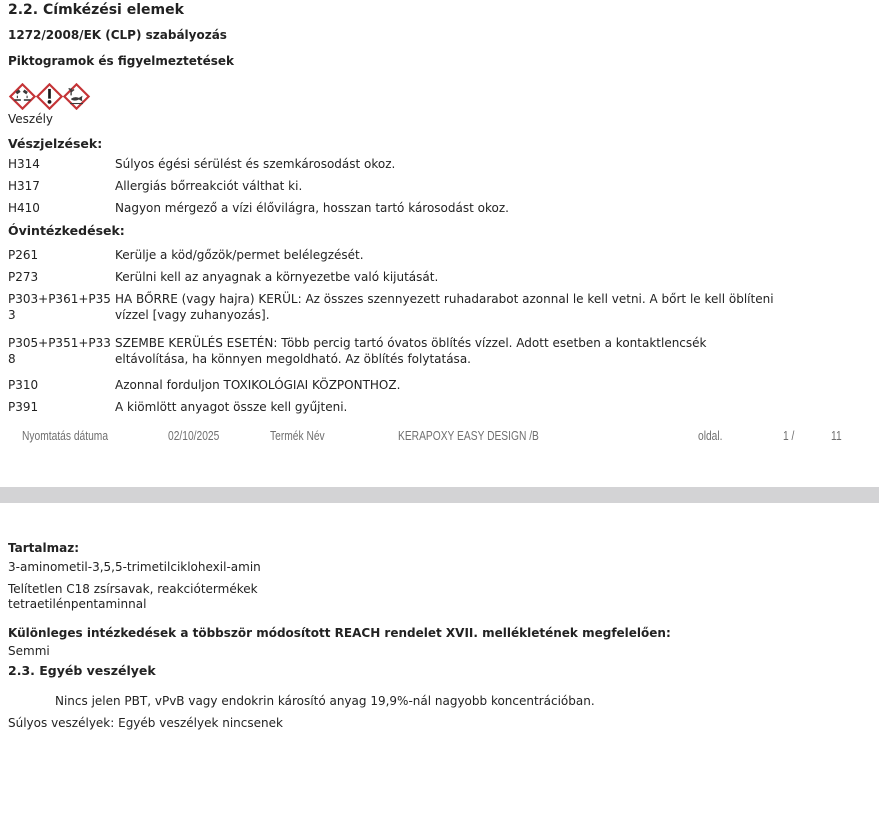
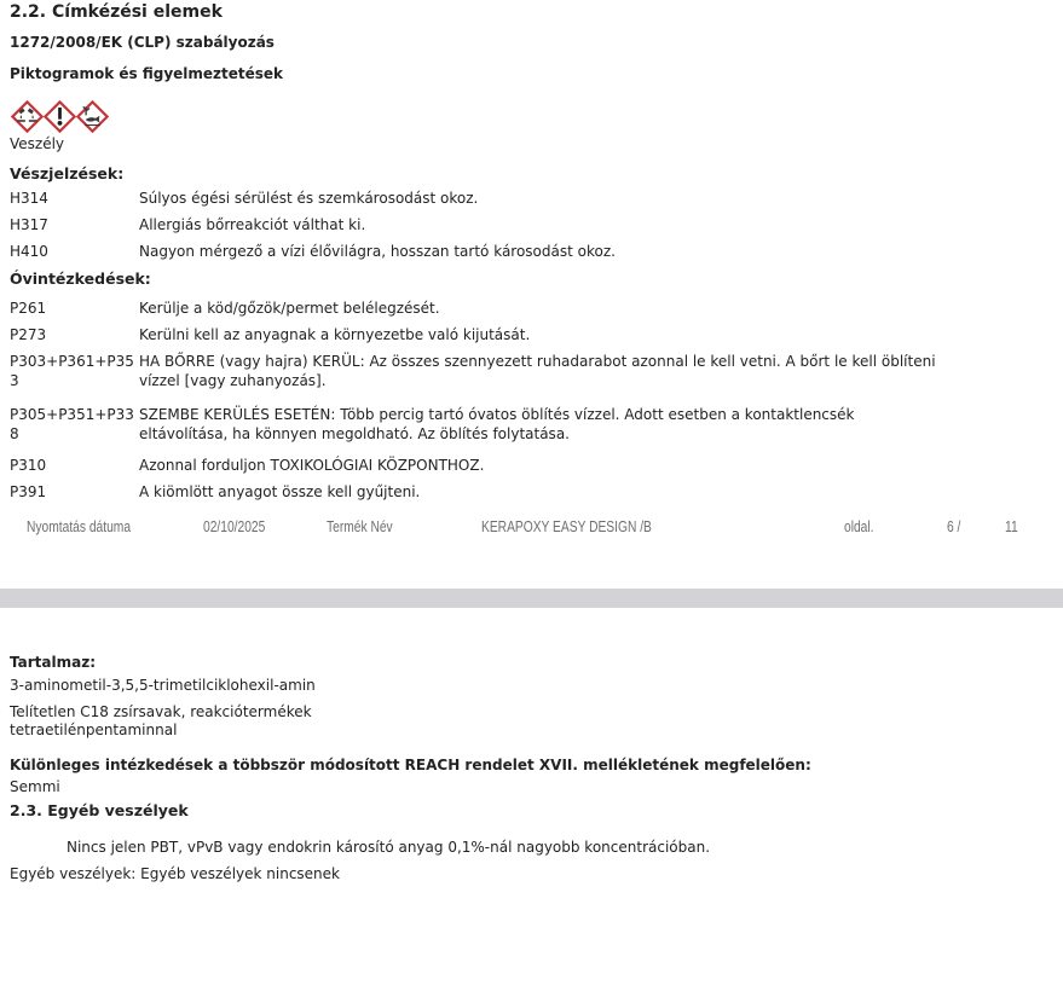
  2.2. Címkézési elemek
  1272/2008/EK (CLP) szabályozás
  Piktogramok és figyelmeztetések
  Veszély
  Vészjelzések:
  H314
  Súlyos égési sérülést és szemkárosodást okoz.
  H317
  Allergiás bőrreakciót válthat ki.
  H410
  Nagyon mérgező a vízi élővilágra, hosszan tartó károsodást okoz.
  Óvintézkedések:
  P261
  Kerülje a köd/gőzök/permet belélegzését.
  P273
  Kerülni kell az anyagnak a környezetbe való kijutását.
  P303+P361+P353
  HA BŐRRE (vagy hajra) KERÜL: Az összes szennyezett ruhadarabot azonnal le kell vetni. A bőrt le kell öblíteni vízzel [vagy zuhanyozás].
  P305+P351+P338
  SZEMBE KERÜLÉS ESETÉN: Több percig tartó óvatos öblítés vízzel. Adott esetben a kontaktlencsék eltávolítása, ha könnyen megoldható. Az öblítés folytatása.
  P310
  Azonnal forduljon TOXIKOLÓGIAI KÖZPONTHOZ.
  P391
  A kiömlött anyagot össze kell gyűjteni.
  Nyomtatás dátuma
  02/10/2025
  Termék Név
  KERAPOXY EASY DESIGN /B
  oldal.
- 1 /
+ 6 /
  11
  Tartalmaz:
  3-aminometil-3,5,5-trimetilciklohexil-amin
  Telítetlen C18 zsírsavak, reakciótermékek
  tetraetilénpentaminnal
  Különleges intézkedések a többször módosított REACH rendelet XVII. mellékletének megfelelően:
  Semmi
  2.3. Egyéb veszélyek
- Nincs jelen PBT, vPvB vagy endokrin károsító anyag 19,9%-nál nagyobb koncentrációban.
+ Nincs jelen PBT, vPvB vagy endokrin károsító anyag 0,1%-nál nagyobb koncentrációban.
- Súlyos veszélyek: Egyéb veszélyek nincsenek
+ Egyéb veszélyek: Egyéb veszélyek nincsenek
